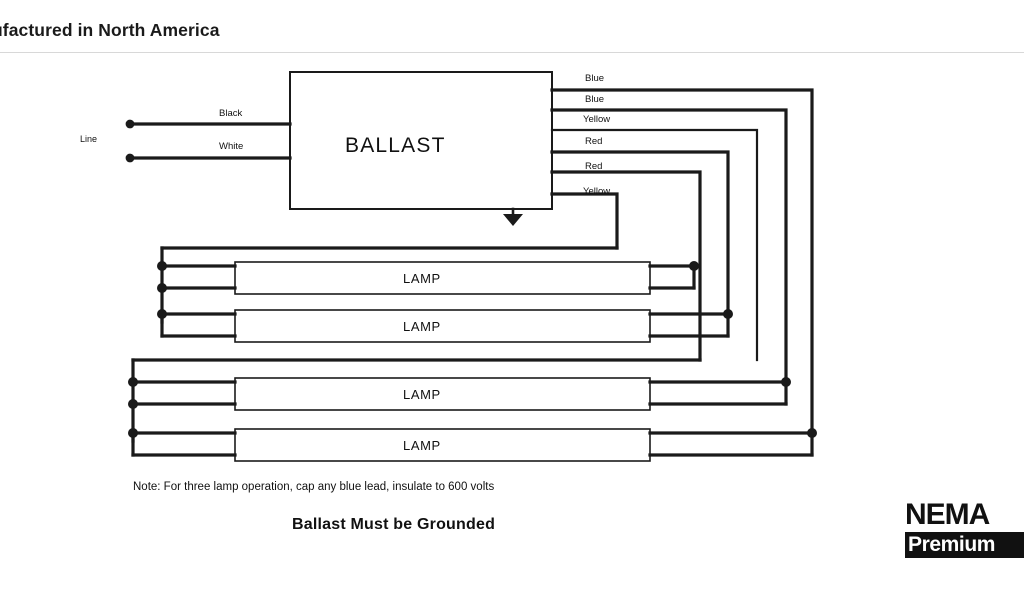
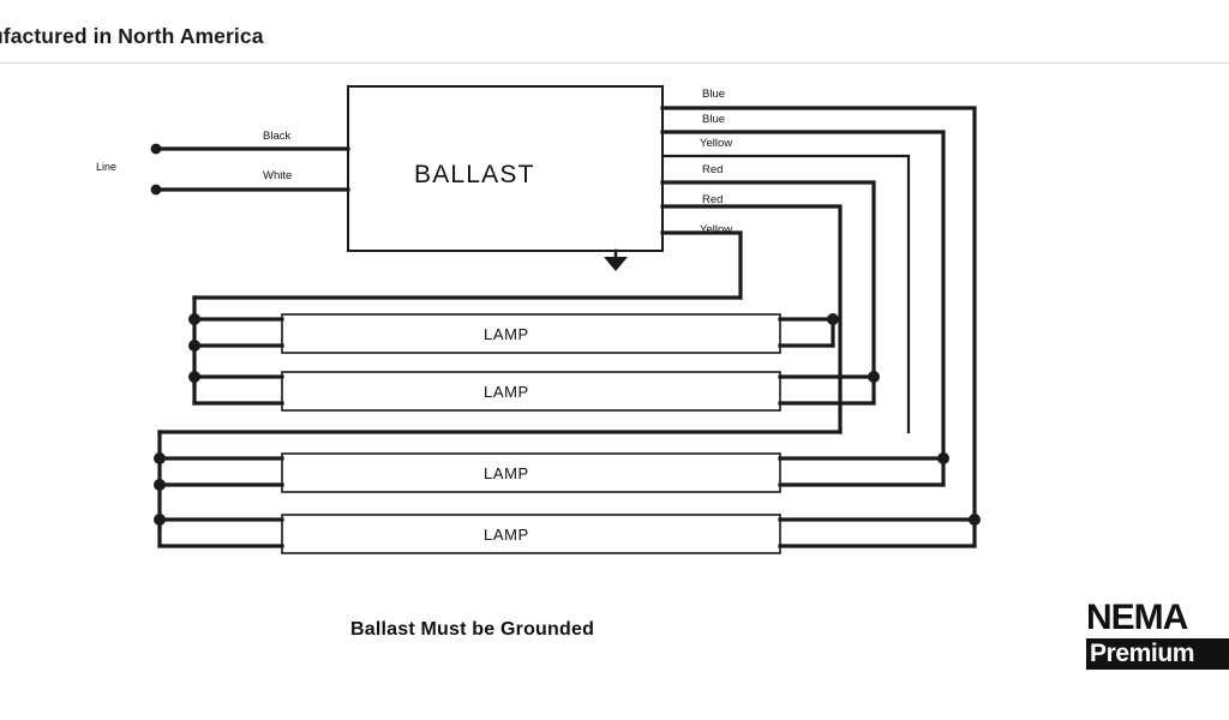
  factured in North America
  Line
  Black
  White
  BALLAST
  Blue
  Blue
  Yellow
  Red
  Red
  Yellow
  LAMP
  LAMP
  LAMP
  LAMP
- Note: For three lamp operation, cap any blue lead, insulate to 600 volts
  Ballast Must be Grounded
  NEMA
  Premium
